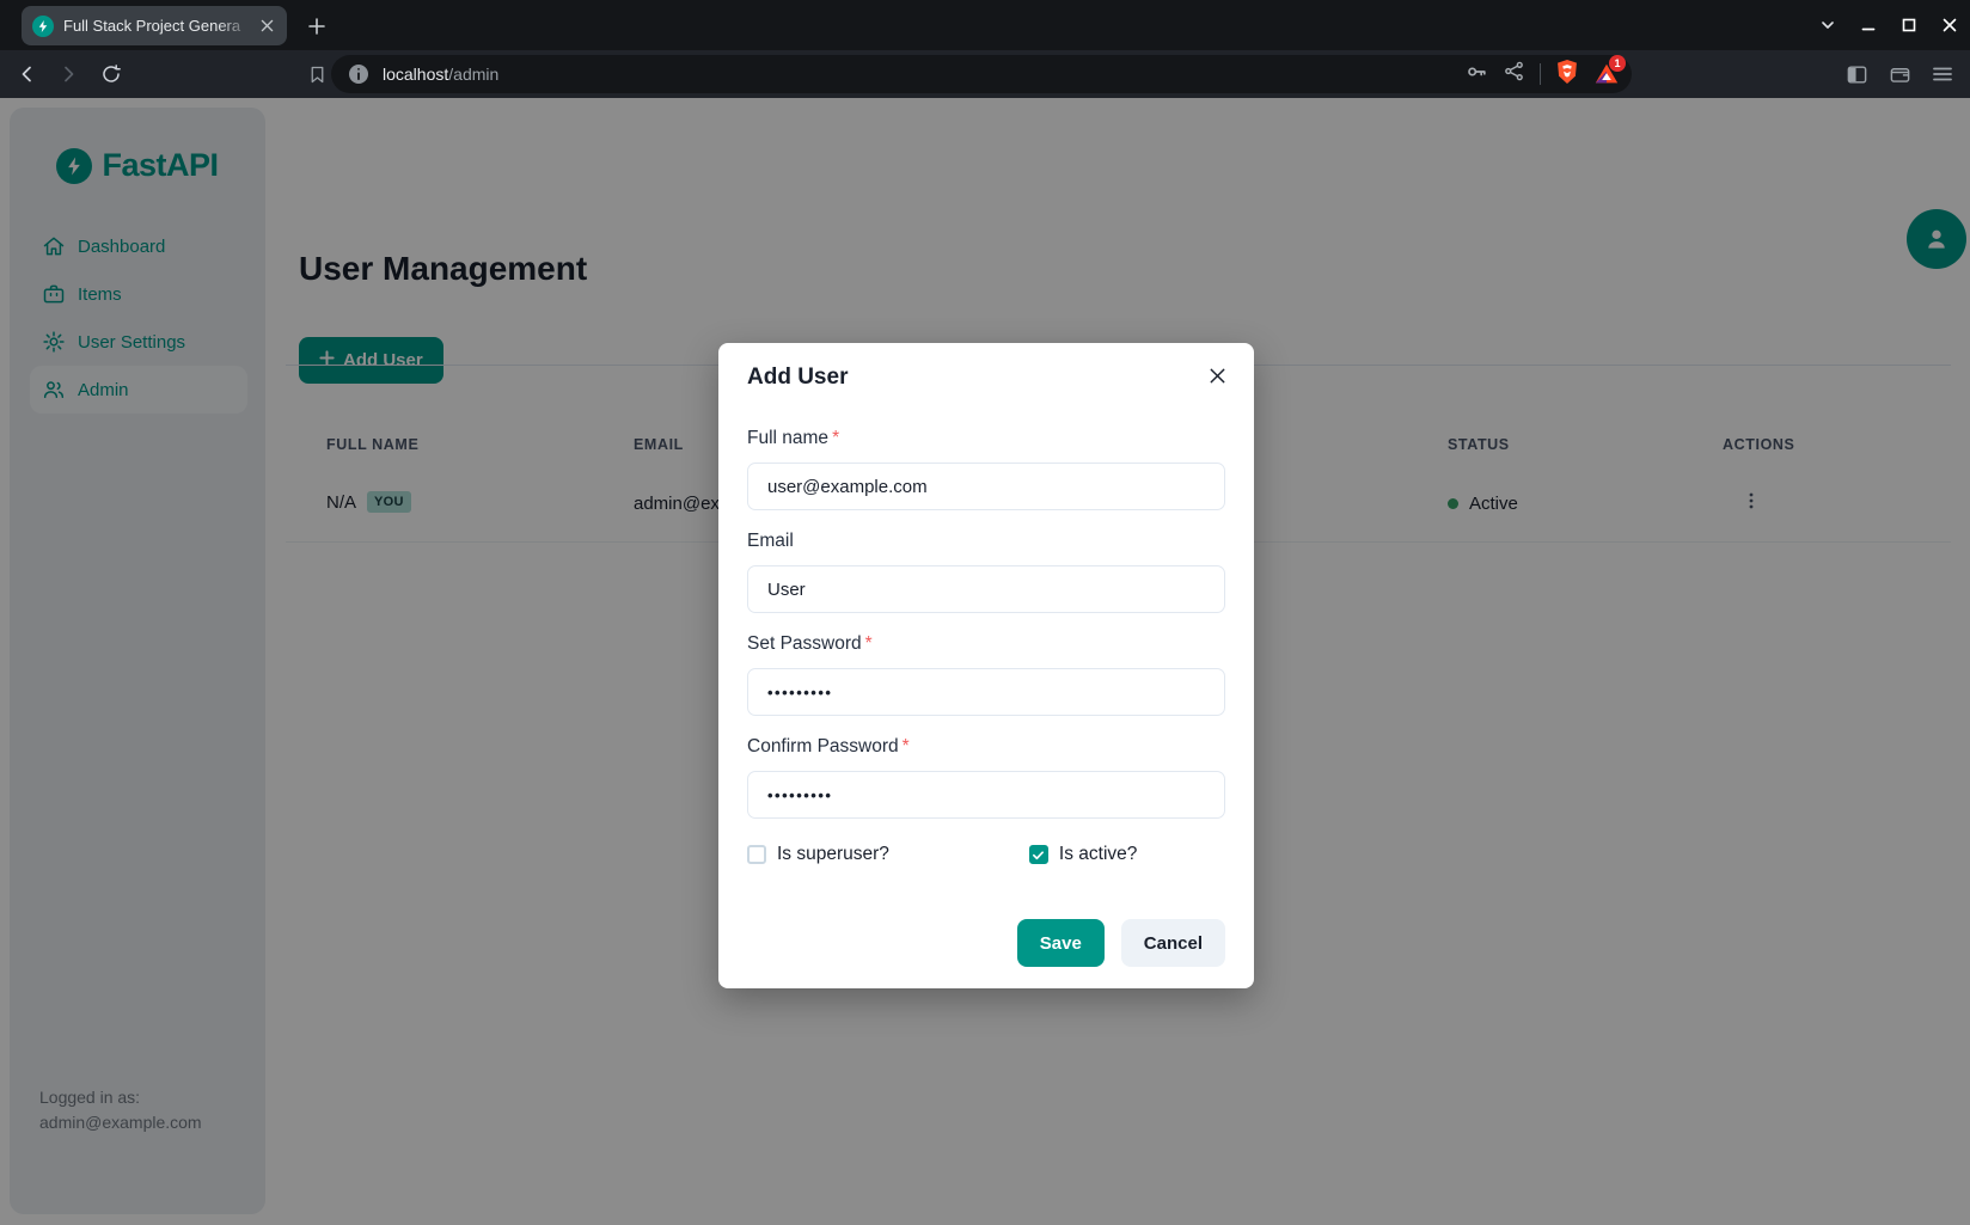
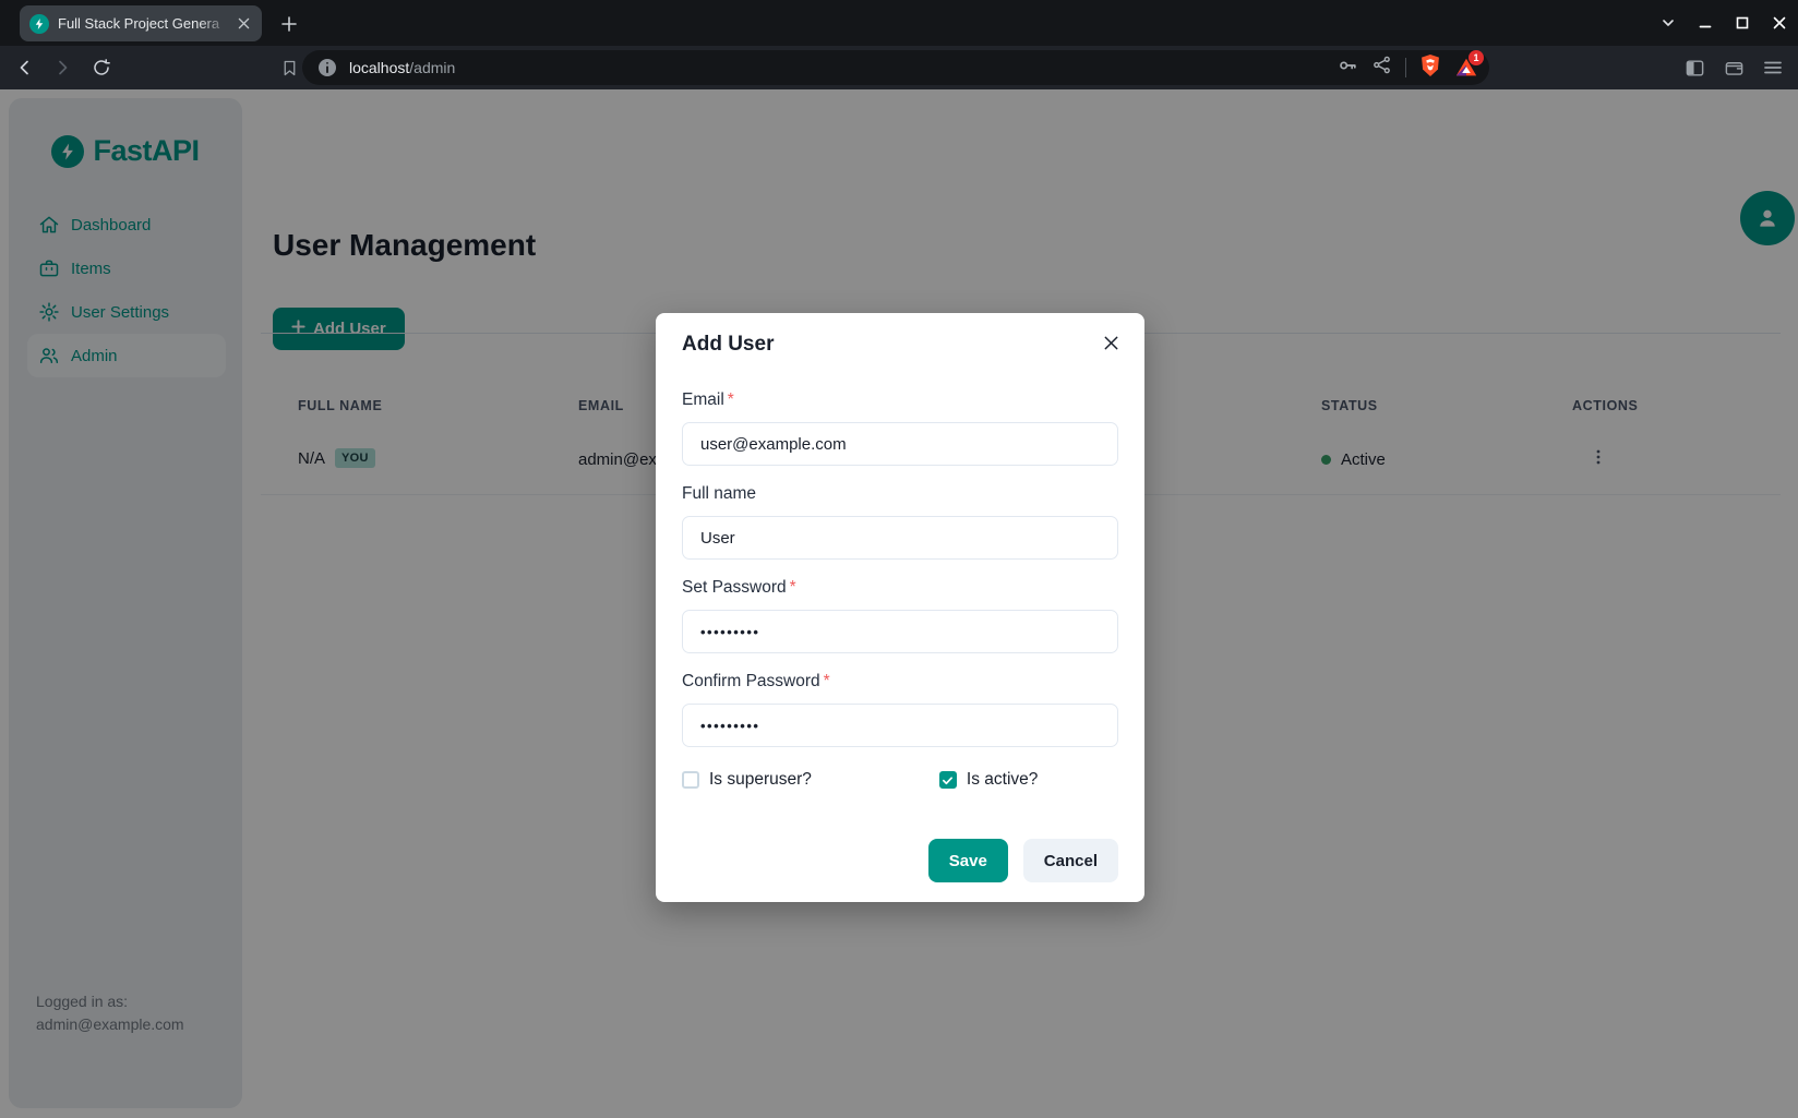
  Full Stack Project Genera
  localhost/admin
  1
  FastAPI
  Dashboard
  Items
  User Settings
  Admin
  Logged in as:
  admin@example.com
  User Management
  Add User
  FULL NAME
  EMAIL
  STATUS
  ACTIONS
  N/A
  YOU
  Active
  Add User
- Full name *
+ Email *
  user@example.com
- Email
+ Full name
  User
  Set Password *
  •••••••••
  Confirm Password *
  •••••••••
  Is superuser?
  Is active?
  Save
  Cancel
